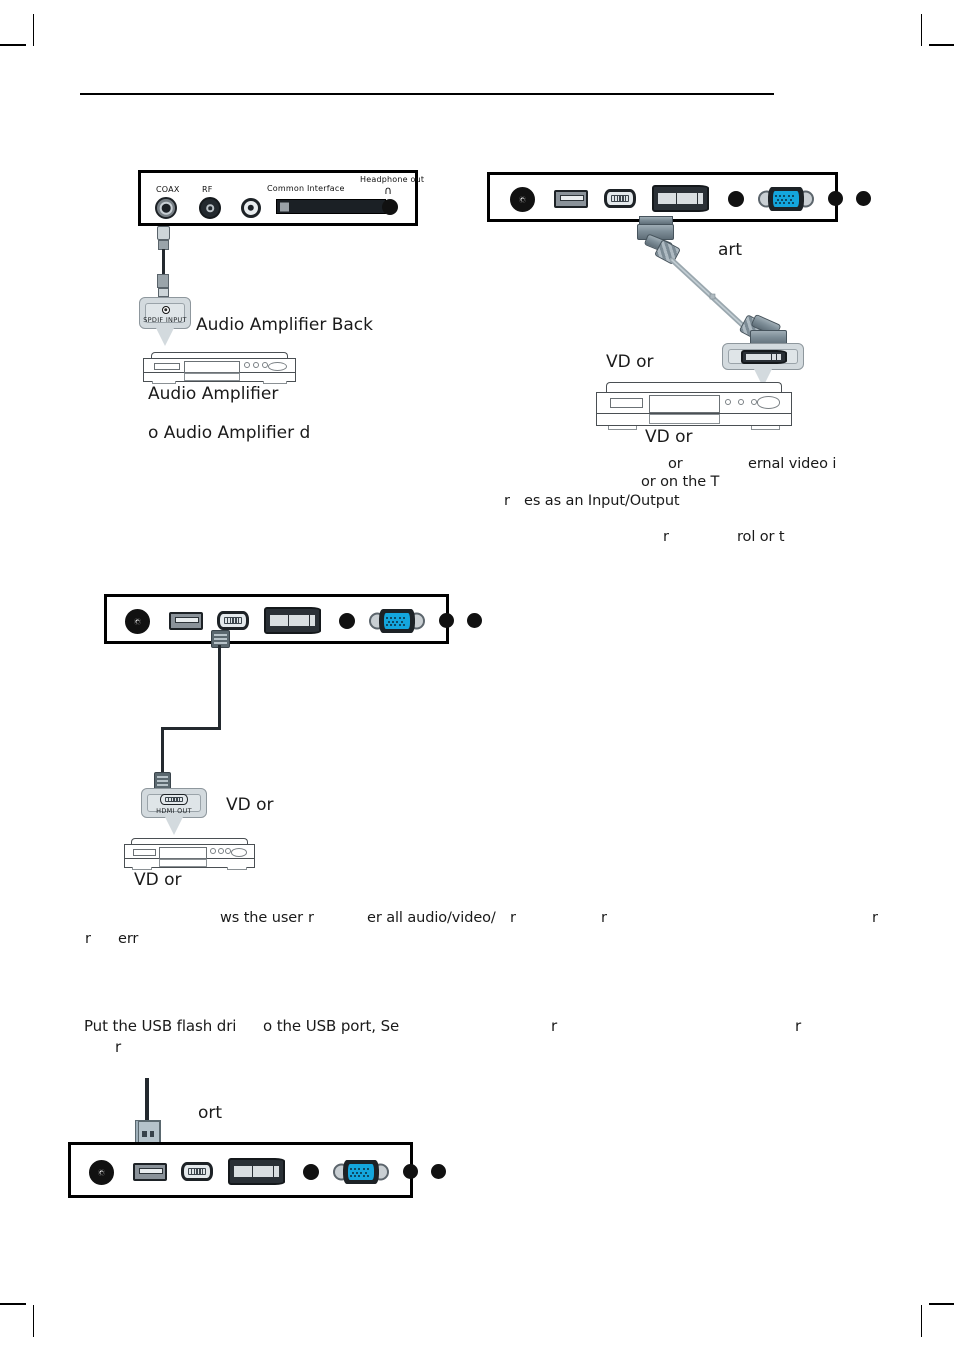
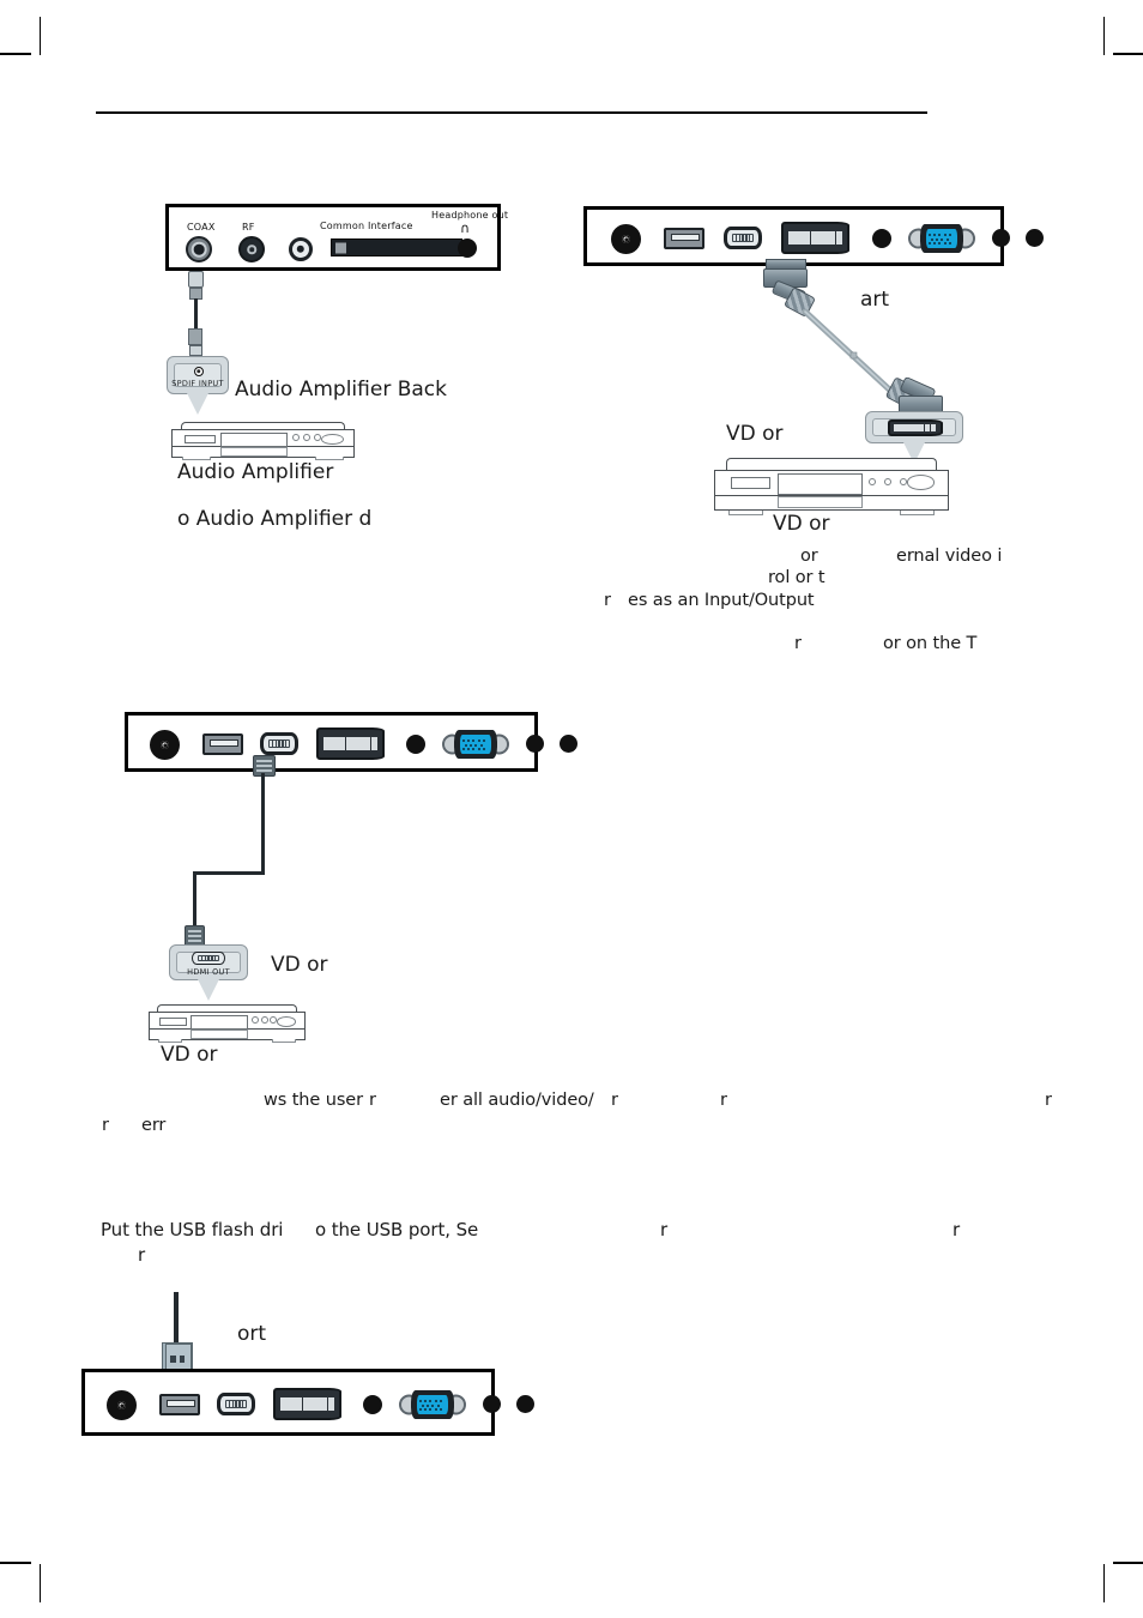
  COAX
  RF
  Common Interface
  Headphone out
  ∩
  SPDIF INPUT
  Audio Amplifier Back
  Audio Amplifier
  o Audio Amplifier d
  art
  VD or
  VD or
  or
  ernal video i
- or on the T
+ rol or t
  r
  es as an Input/Output
  r
- rol or t
+ or on the T
  HDMI OUT
  VD or
  VD or
  ws the user
  r
  er all audio/video/
  r
  r
  r
  r
  err
  Put the USB flash dri
  o the USB port, Se
  r
  r
  r
  ort
